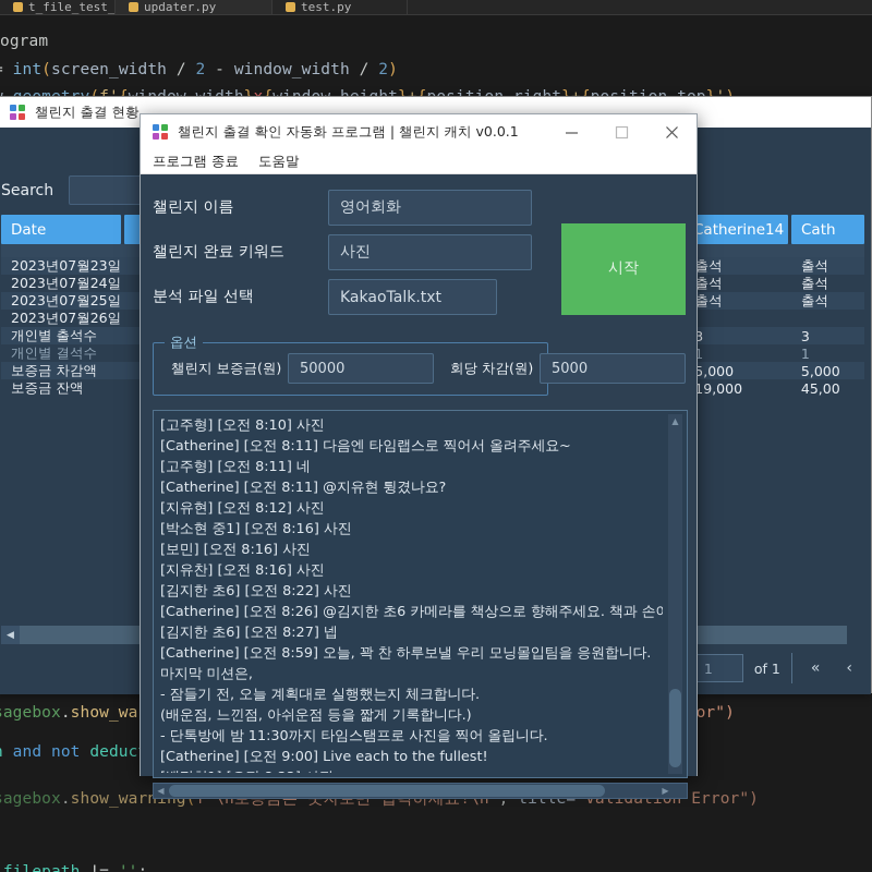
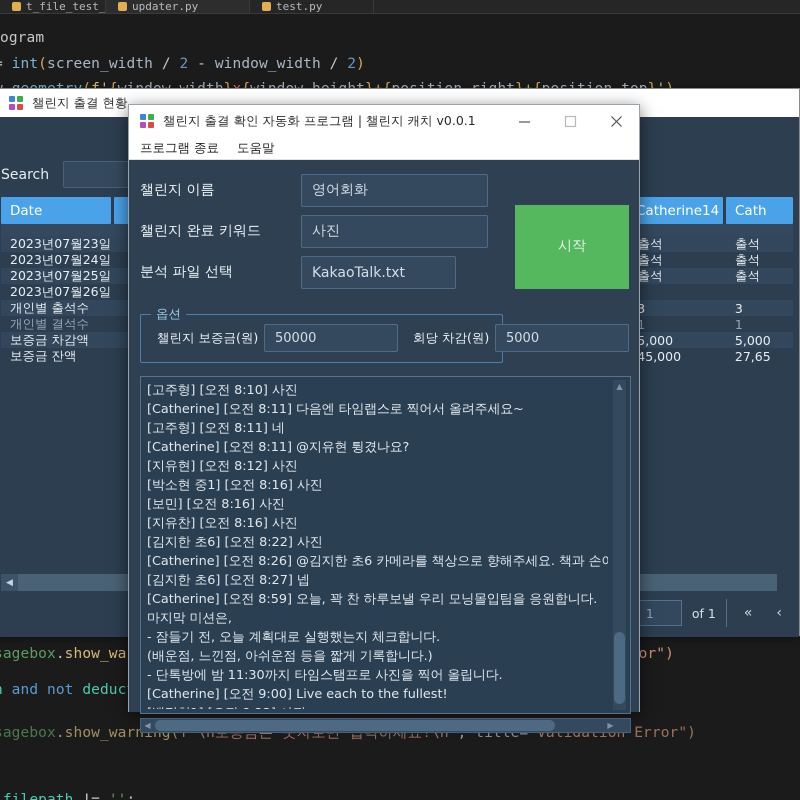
  updater.py
  test.py
  ogram
  int(screen_width / 2 - window_width / 2)
  agebox.show_wa or")
  and not deduc
  agebox.show_warning(f"\n보증금은 숫자로만 입력하세요!\n", title= Validation Error")
  챌린지 출결 현황
  Search
  Date
  Catherine14
  Cath
  2023년07월23일
  출석
  출석
  2023년07월24일
  출석
  출석
  2023년07월25일
  출석
  출석
  2023년07월26일
  개인별 출석수
  3
  3
  개인별 결석수
  1
  1
  보증금 차감액
  5,000
  5,000
  보증금 잔액
- 19,000
+ 45,000
- 45,00
+ 27,65
  ◀
  1
  of 1
  «
  ‹
  챌린지 출결 확인 자동화 프로그램 | 챌린지 캐치 v0.0.1
  프로그램 종료
  도움말
  챌린지 이름
  영어회화
  챌린지 완료 키워드
  사진
  분석 파일 선택
  KakaoTalk.txt
  시작
  옵션
  챌린지 보증금(원)
  50000
  회당 차감(원)
  5000
  [고주형] [오전 8:10] 사진
  [Catherine] [오전 8:11] 다음엔 타임랩스로 찍어서 올려주세요~
  [고주형] [오전 8:11] 네
  [Catherine] [오전 8:11] @지유현 튕겼나요?
  [지유현] [오전 8:12] 사진
  [박소현 중1] [오전 8:16] 사진
  [보민] [오전 8:16] 사진
  [지유찬] [오전 8:16] 사진
  [김지한 초6] [오전 8:22] 사진
  [Catherine] [오전 8:26] @김지한 초6 카메라를 책상으로 향해주세요. 책과 손이
  [김지한 초6] [오전 8:27] 넵
  [Catherine] [오전 8:59] 오늘, 꽉 찬 하루보낼 우리 모닝몰입팀을 응원합니다.
  마지막 미션은,
  - 잠들기 전, 오늘 계획대로 실행했는지 체크합니다.
  (배운점, 느낀점, 아쉬운점 등을 짧게 기록합니다.)
  - 단톡방에 밤 11:30까지 타임스탬프로 사진을 찍어 올립니다.
  [Catherine] [오전 9:00] Live each to the fullest!
  ▲
  ◀
  ▶
